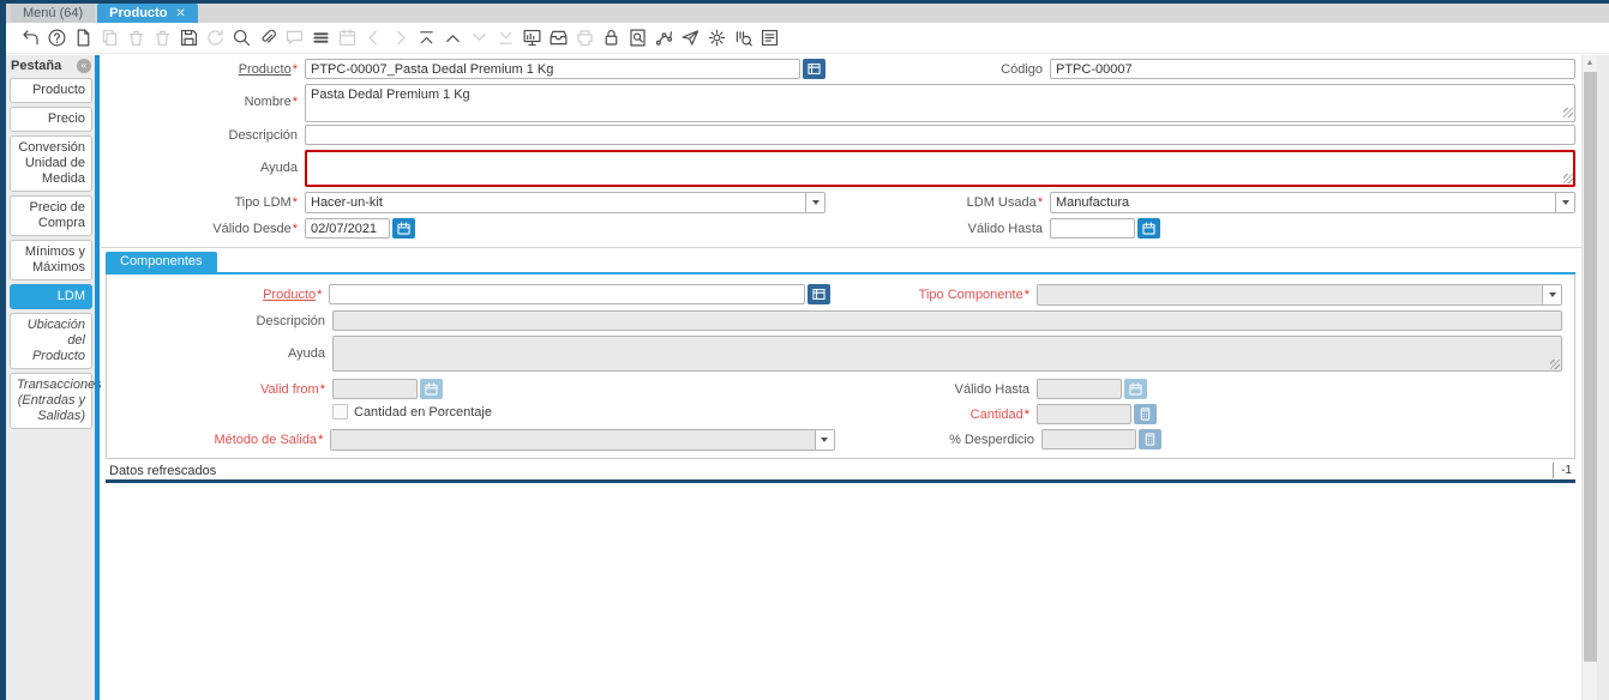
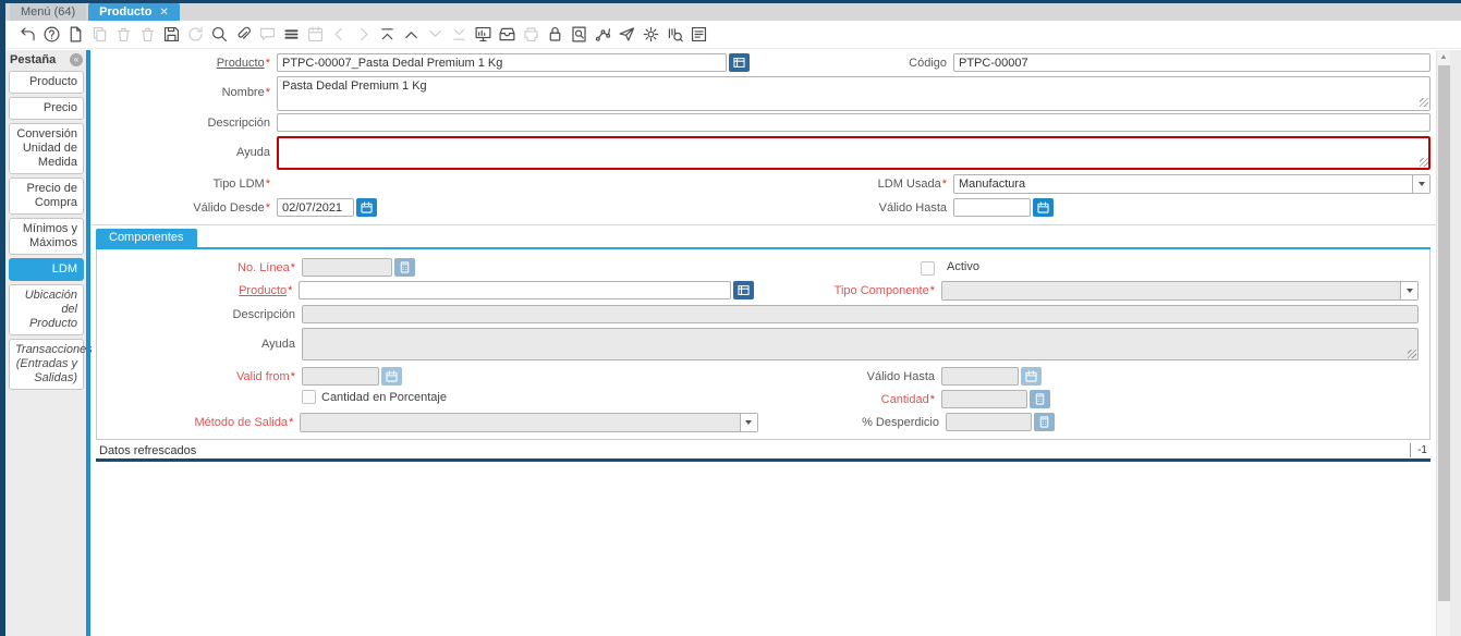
  Menú (64)
  Producto
  ✕
  Pestaña
  «
  Producto
  Precio
  Conversión Unidad de Medida
  Precio de Compra
  Mínimos y Máximos
  LDM
  Ubicación del Producto
  Transaccione (Entradas y Salidas)
  Producto*
  PTPC-00007_Pasta Dedal Premium 1 Kg
  Código
  PTPC-00007
  Nombre*
  Pasta Dedal Premium 1 Kg
  Descripción
  Ayuda
  Tipo LDM*
- Hacer-un-kit
  LDM Usada*
  Manufactura
  Válido Desde*
  02/07/2021
  Válido Hasta
  Componentes
+ No. Línea*
+ Activo
  Producto*
  Tipo Componente*
  Descripción
  Ayuda
  Valid from*
  Válido Hasta
  Cantidad en Porcentaje
  Cantidad*
  Método de Salida*
  % Desperdicio
  Datos refrescados
  -1
